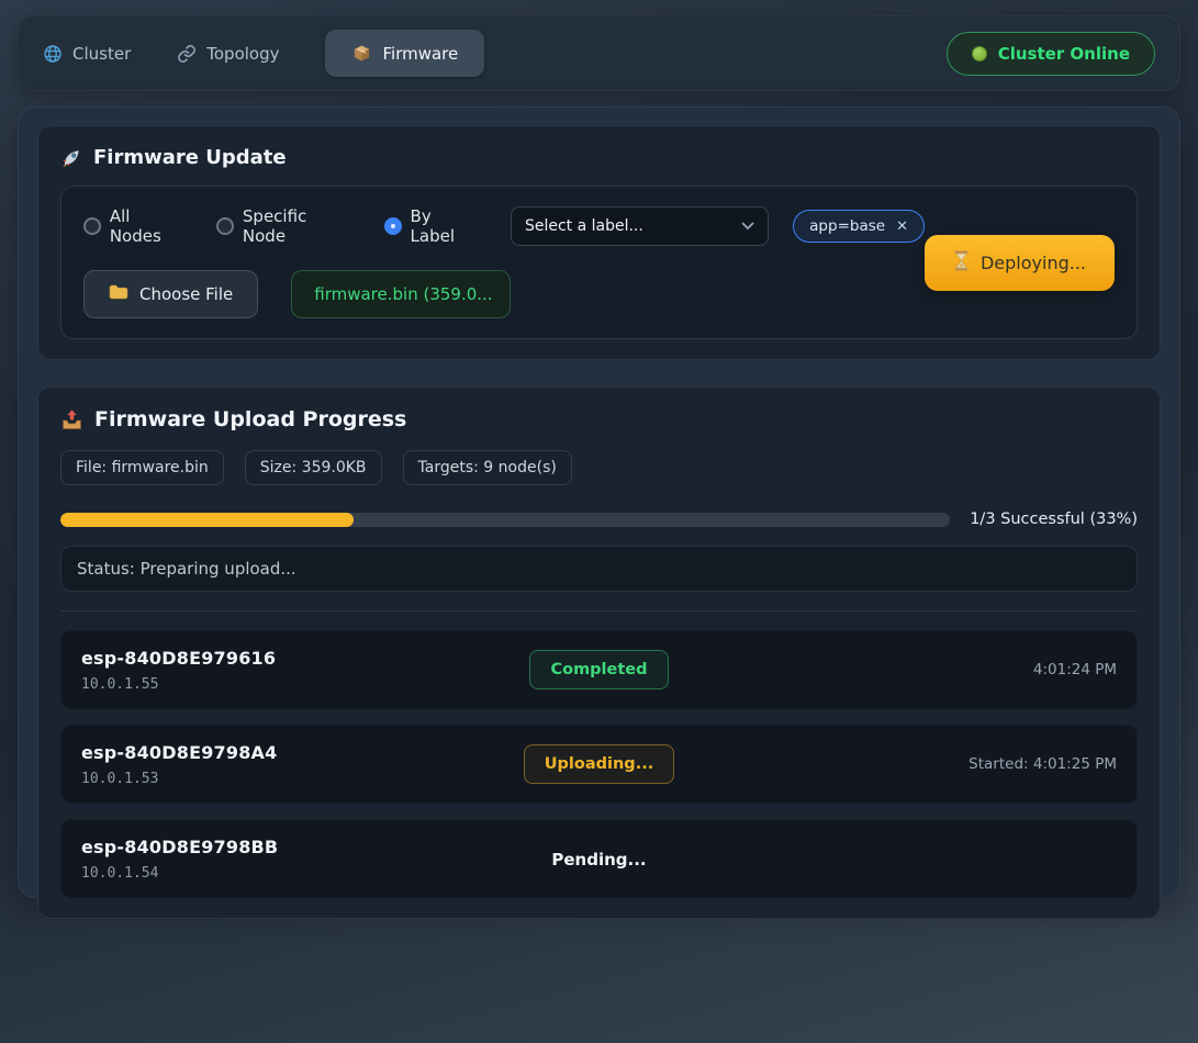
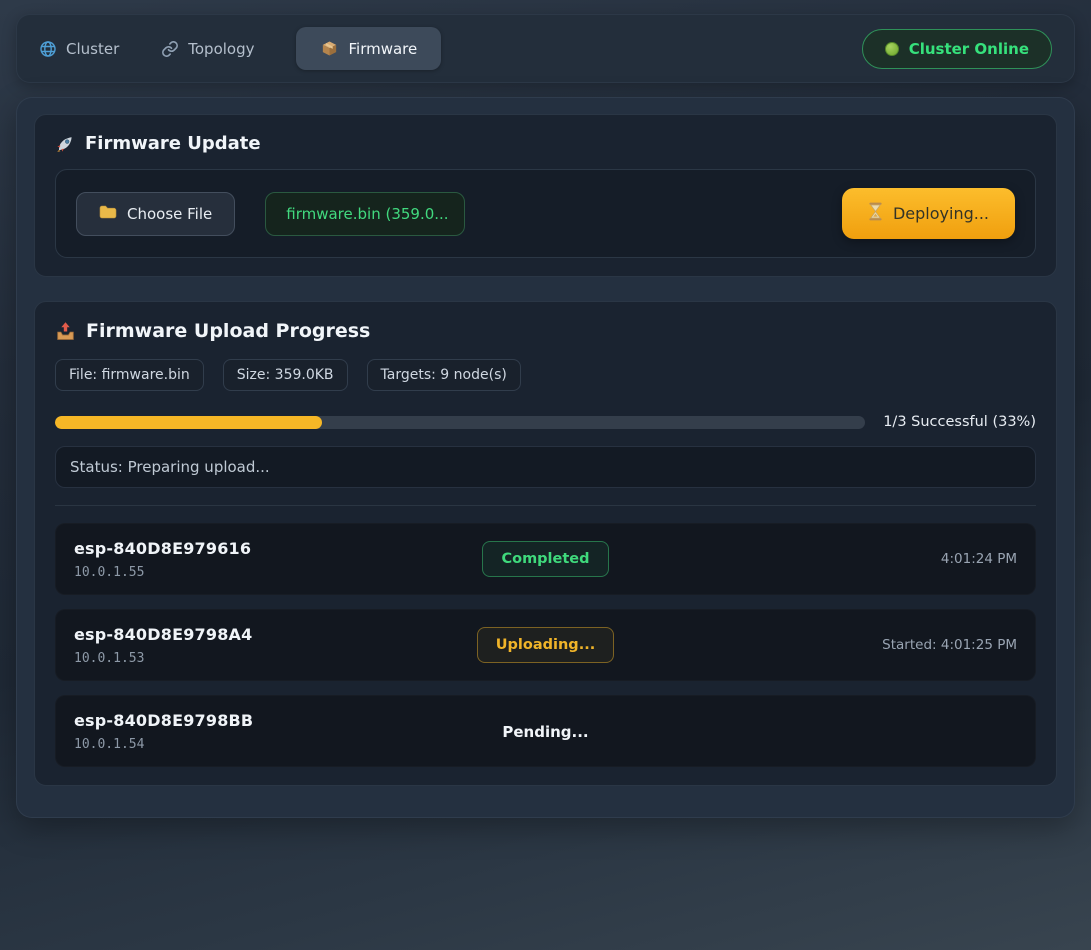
  Cluster
  Topology
  Firmware
  Cluster Online
  Firmware Update
- All Nodes
- Specific Node
- By Label
- Select a label...
- app=base
- ✕
  Choose File
  firmware.bin (359.0...
  Deploying...
  Firmware Upload Progress
  File: firmware.bin
  Size: 359.0KB
  Targets: 9 node(s)
  1/3 Successful (33%)
  Status: Preparing upload...
  esp-840D8E979616
  10.0.1.55
  Completed
  4:01:24 PM
  esp-840D8E9798A4
  10.0.1.53
  Uploading...
  Started: 4:01:25 PM
  esp-840D8E9798BB
  10.0.1.54
  Pending...
